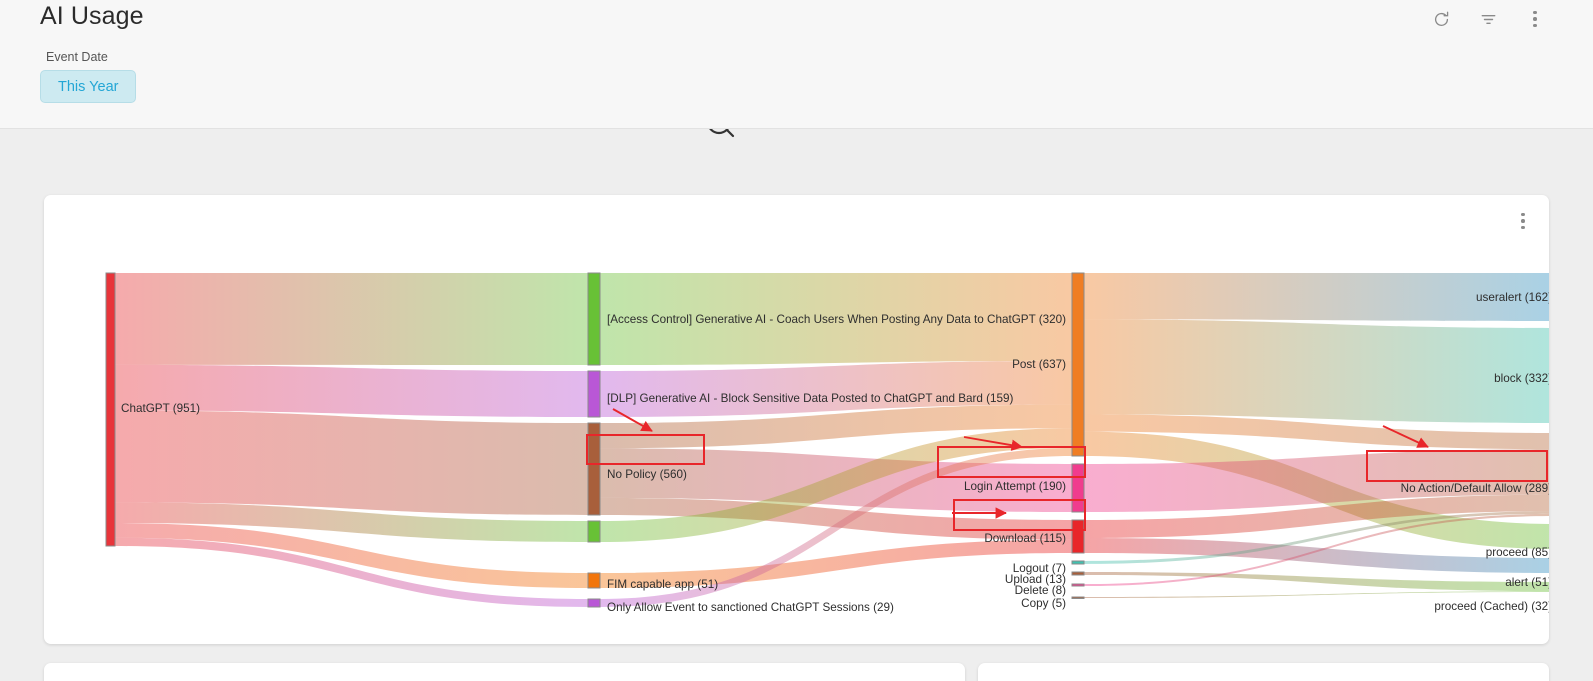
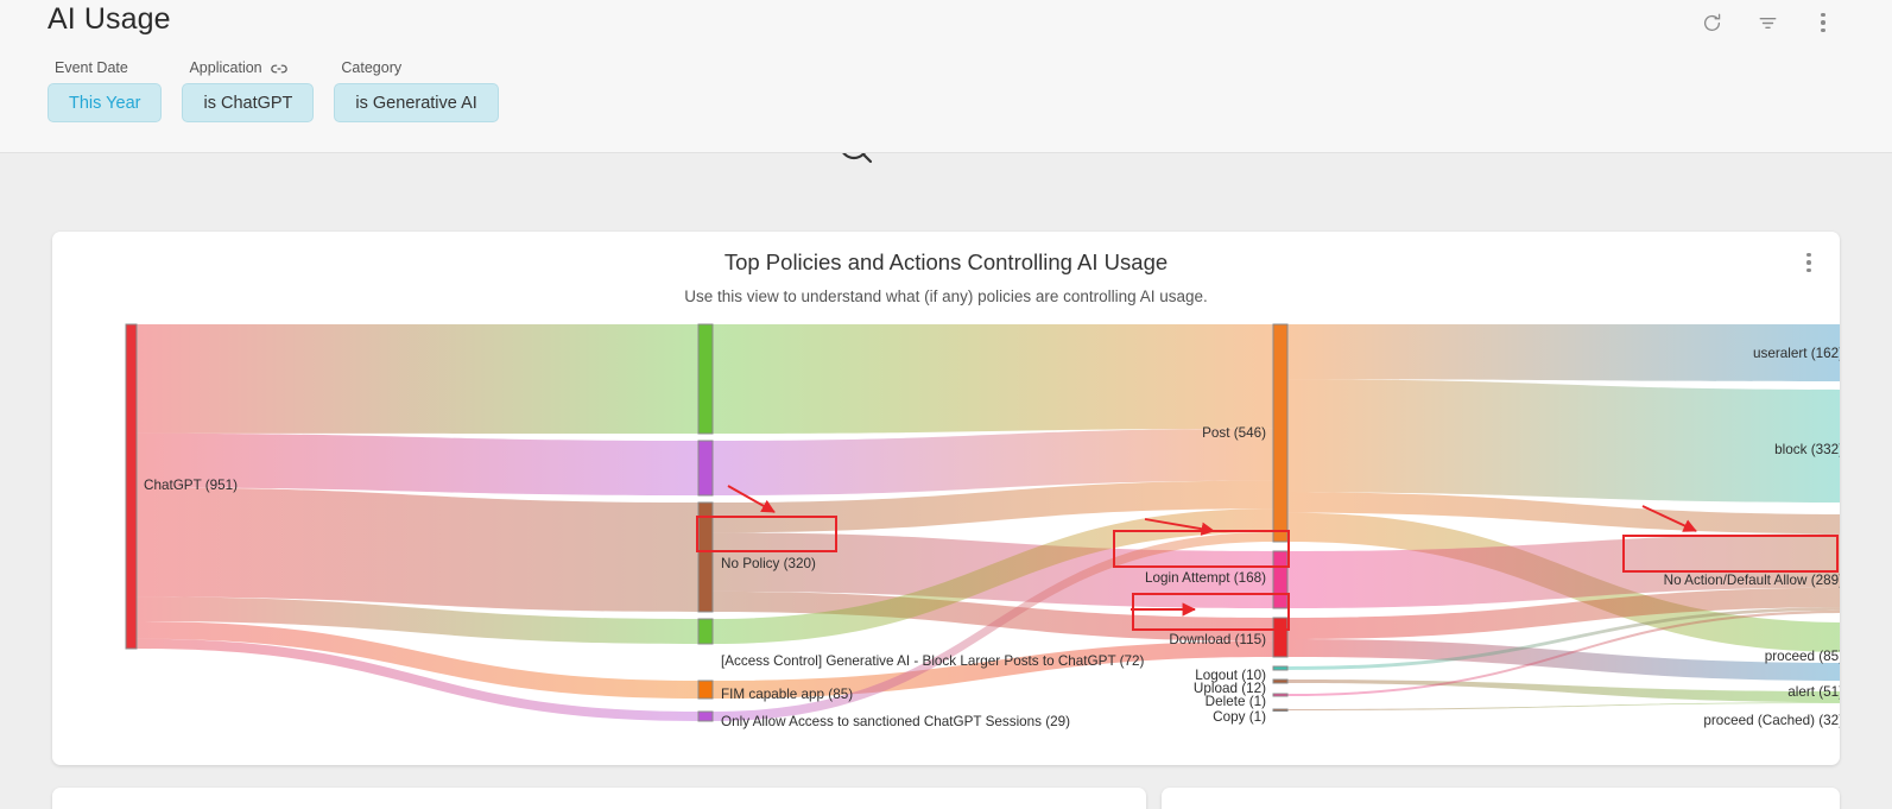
  AI Usage
  Event Date
  This Year
+ Application
+ is ChatGPT
+ Category
+ is Generative AI
+ Top Policies and Actions Controlling AI Usage
+ Use this view to understand what (if any) policies are controlling AI usage.
  ChatGPT (951)
- [Access Control] Generative AI - Coach Users When Posting Any Data to ChatGPT (320)
- [DLP] Generative AI - Block Sensitive Data Posted to ChatGPT and Bard (159)
- No Policy (560)
+ No Policy (320)
+ [Access Control] Generative AI - Block Larger Posts to ChatGPT (72)
- FIM capable app (51)
+ FIM capable app (85)
- Only Allow Event to sanctioned ChatGPT Sessions (29)
+ Only Allow Access to sanctioned ChatGPT Sessions (29)
- Post (637)
+ Post (546)
- Login Attempt (190)
+ Login Attempt (168)
  Download (115)
- Logout (7)
+ Logout (10)
- Upload (13)
+ Upload (12)
- Delete (8)
+ Delete (1)
- Copy (5)
+ Copy (1)
  useralert (162
  block (332
  No Action/Default Allow (289
  proceed (85
  alert (51
  proceed (Cached) (32
